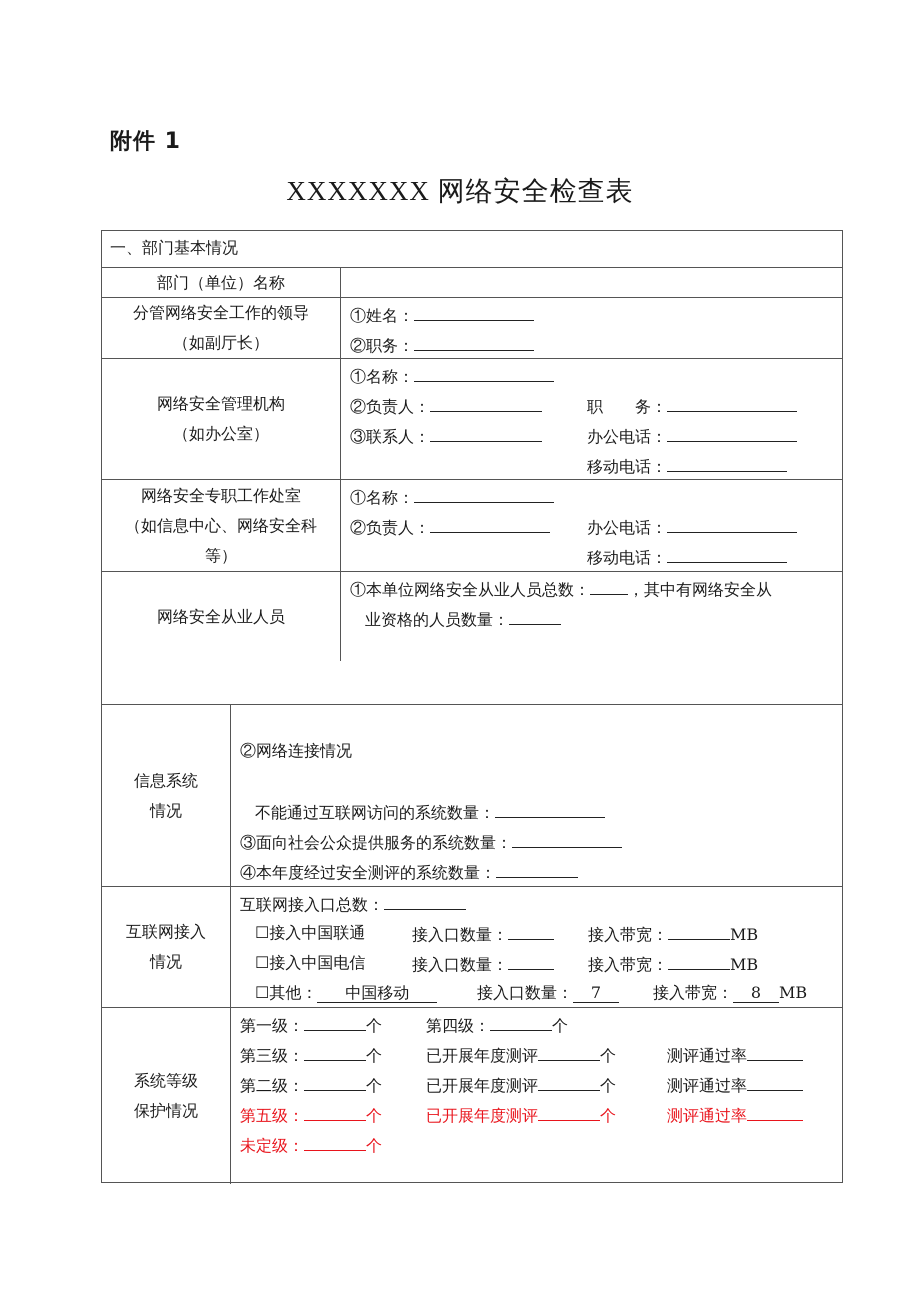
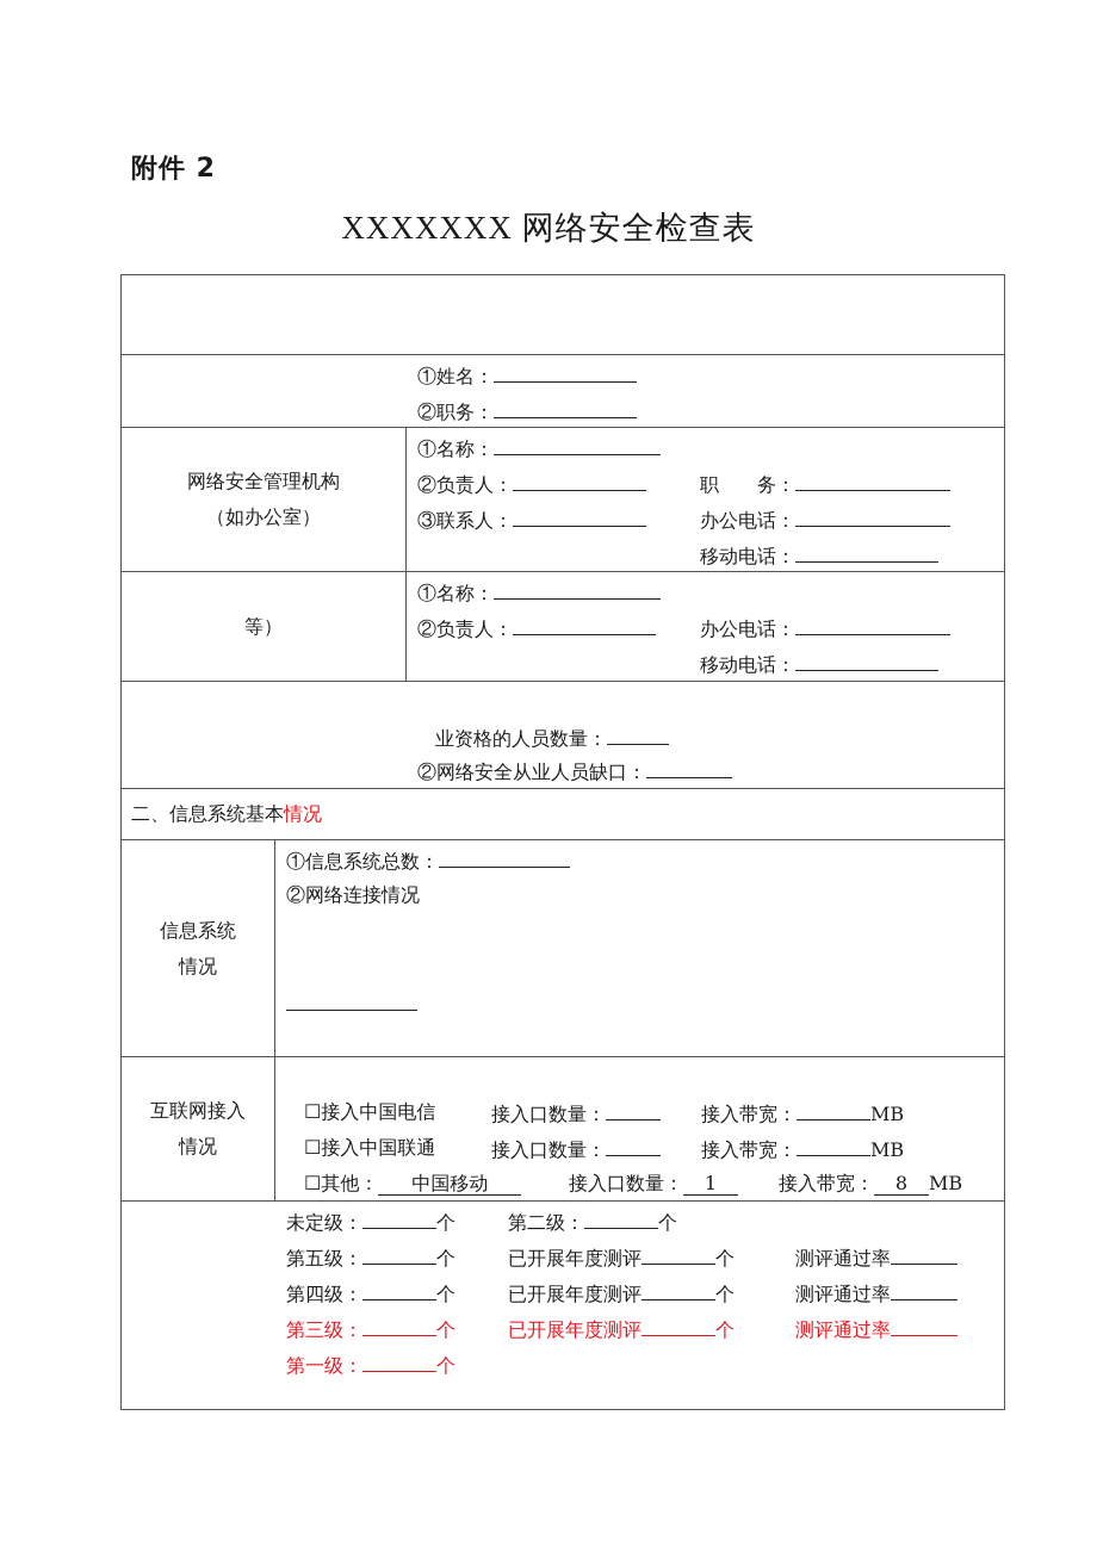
- 附件 1
+ 附件 2
  XXXXXXX 网络安全检查表
- 一、部门基本情况
- 部门（单位）名称
- 分管网络安全工作的领导
- （如副厅长）
  ①姓名：
  ②职务：
  网络安全管理机构
  （如办公室）
  ①名称：
  ②负责人：
  职 务：
  ③联系人：
  办公电话：
  移动电话：
- 网络安全专职工作处室
- （如信息中心、网络安全科
  等）
  ①名称：
  ②负责人：
  办公电话：
  移动电话：
- 网络安全从业人员
- ①本单位网络安全从业人员总数： ，其中有网络安全从
  业资格的人员数量：
+ ②网络安全从业人员缺口：
+ 二、信息系统基本情况
  信息系统
  情况
+ ①信息系统总数：
  ②网络连接情况
- 不能通过互联网访问的系统数量：
- ③面向社会公众提供服务的系统数量：
- ④本年度经过安全测评的系统数量：
  互联网接入
  情况
- 互联网接入口总数：
- ☐接入中国联通
+ ☐接入中国电信
  接入口数量：
  接入带宽： MB
- ☐接入中国电信
+ ☐接入中国联通
  接入口数量：
  接入带宽： MB
  ☐其他： 中国移动
- 接入口数量： 7
+ 接入口数量： 1
  接入带宽： 8 MB
- 系统等级
- 保护情况
- 第一级： 个
+ 未定级： 个
- 第四级： 个
+ 第二级： 个
- 第三级： 个
+ 第五级： 个
  已开展年度测评 个
  测评通过率
- 第二级： 个
+ 第四级： 个
  已开展年度测评 个
  测评通过率
- 第五级： 个
+ 第三级： 个
  已开展年度测评 个
  测评通过率
- 未定级： 个
+ 第一级： 个
